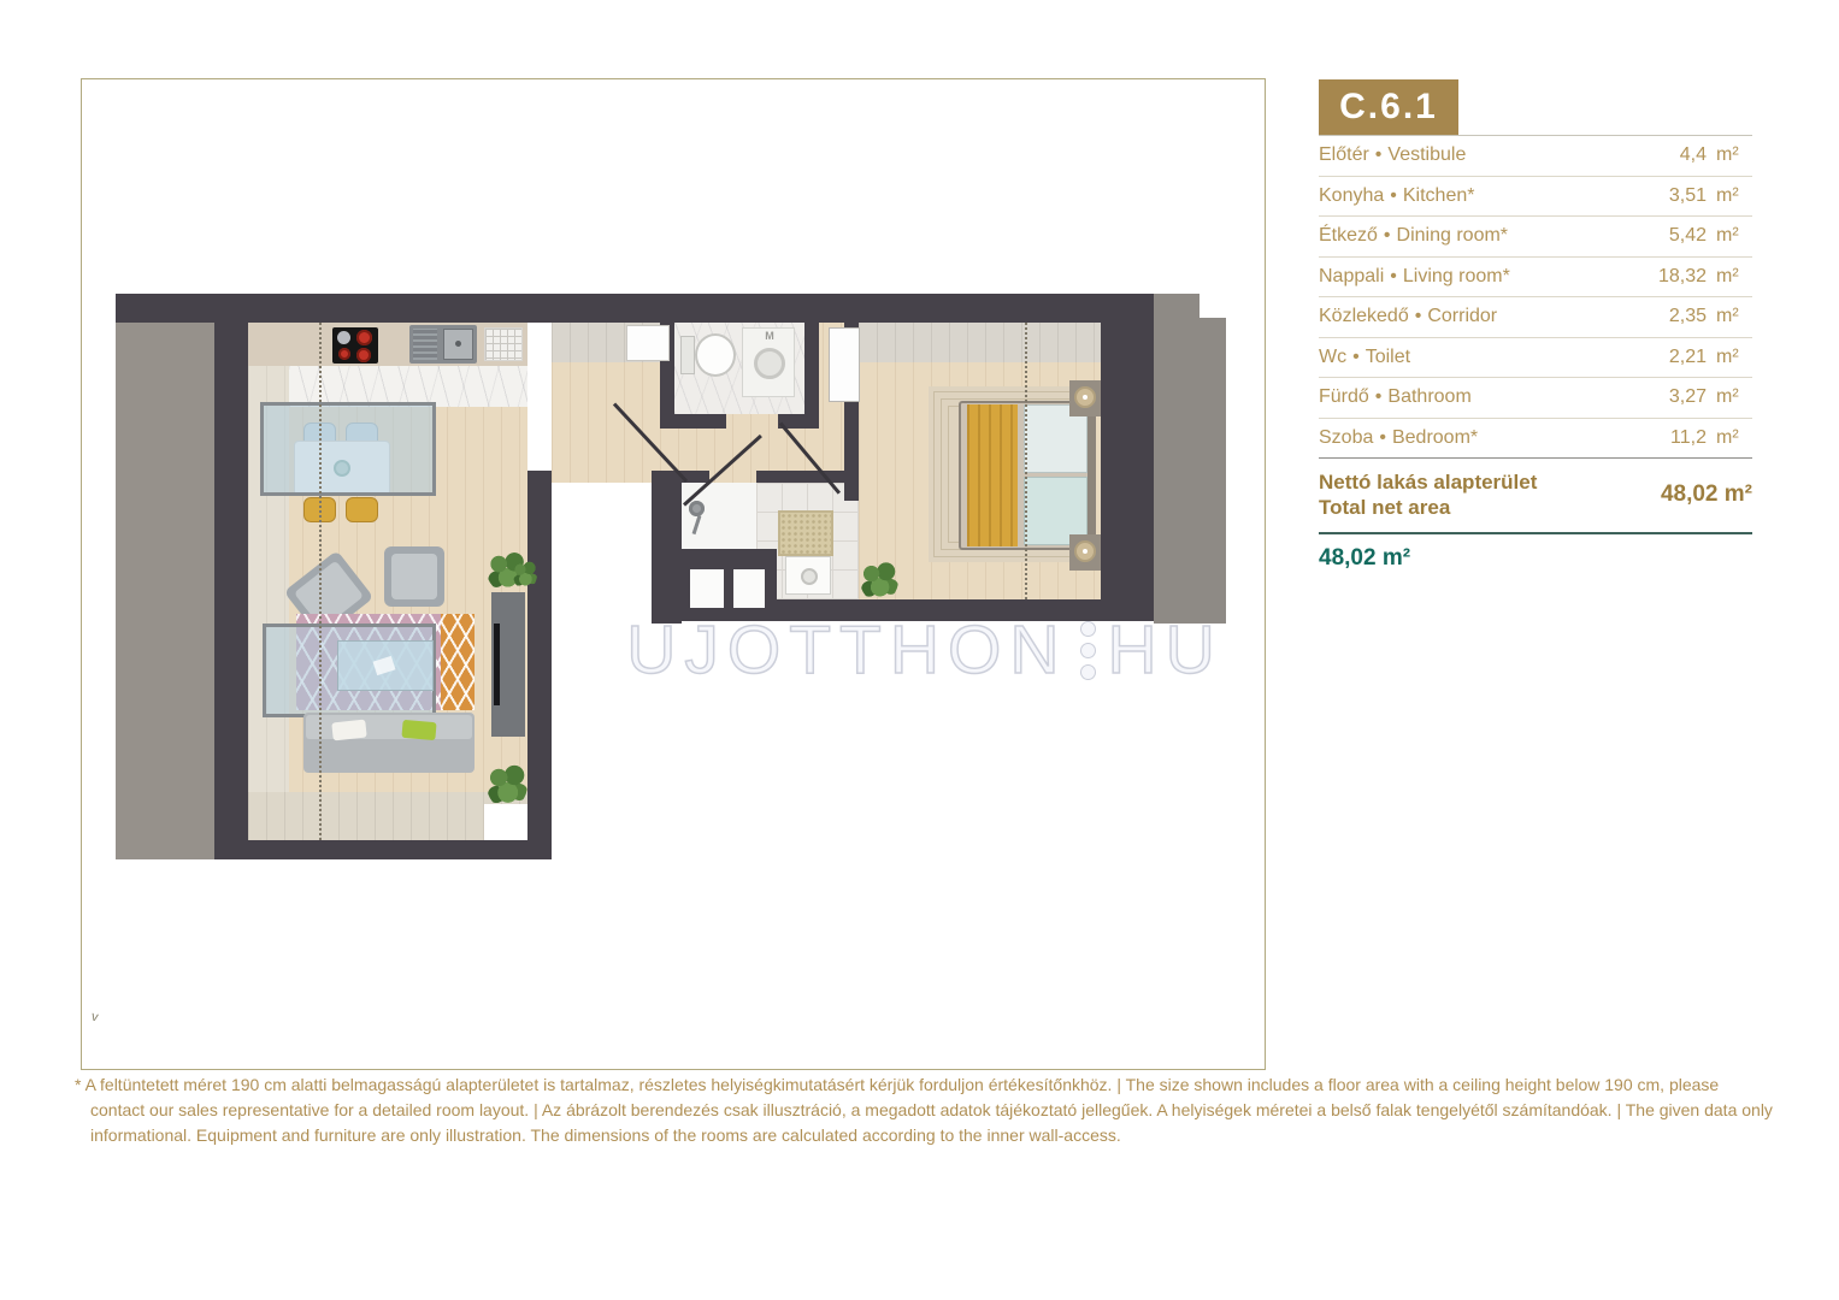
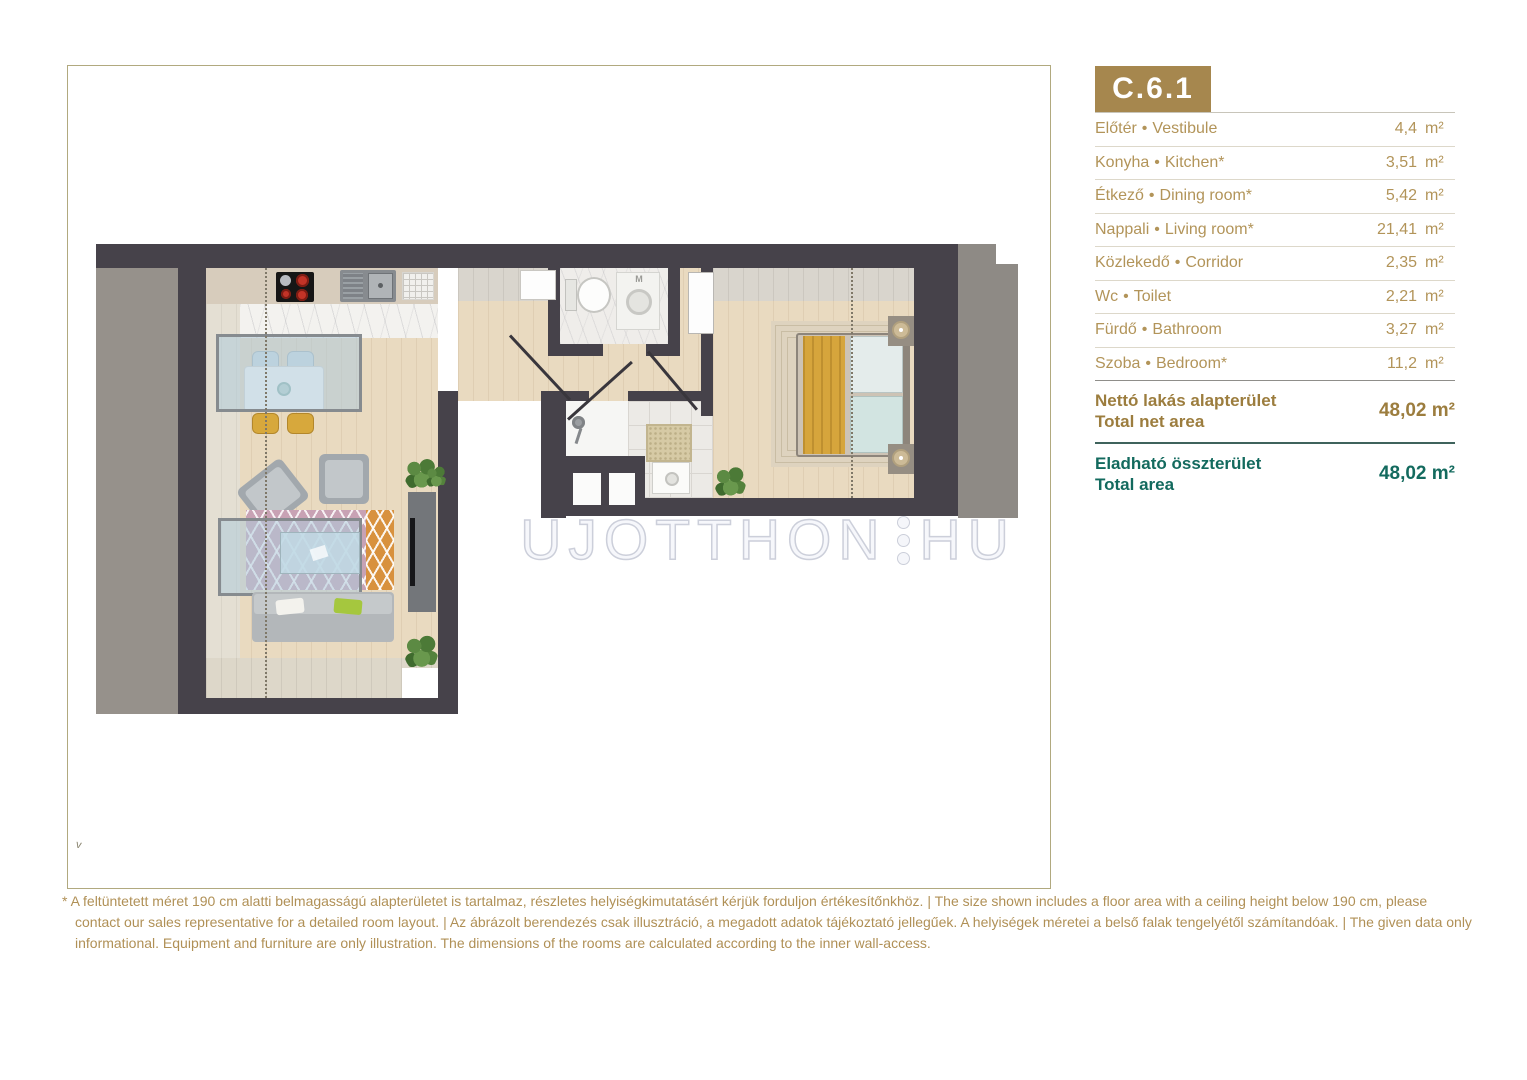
  M
  UJOTTHON
  HU
  C.6.1
  Előtér
  •
  Vestibule
  4,4
  m²
  Konyha
  •
  Kitchen*
  3,51
  m²
  Étkező
  •
  Dining room*
  5,42
  m²
  Nappali
  •
  Living room*
- 18,32
+ 21,41
  m²
  Közlekedő
  •
  Corridor
  2,35
  m²
  Wc
  •
  Toilet
  2,21
  m²
  Fürdő
  •
  Bathroom
  3,27
  m²
  Szoba
  •
  Bedroom*
  11,2
  m²
  Nettó lakás alapterület
  Total net area
  48,02 m²
+ Eladható összterület
+ Total area
  48,02 m²
  * A feltüntetett méret 190 cm alatti belmagasságú alapterületet is tartalmaz, részletes helyiségkimutatásért kérjük forduljon értékesítőnkhöz. | The size shown includes a floor area with a ceiling height below 190 cm, please contact our sales representative for a detailed room layout. | Az ábrázolt berendezés csak illusztráció, a megadott adatok tájékoztató jellegűek. A helyiségek méretei a belső falak tengelyétől számítandóak. | The given data only informational. Equipment and furniture are only illustration. The dimensions of the rooms are calculated according to the inner wall-access.
